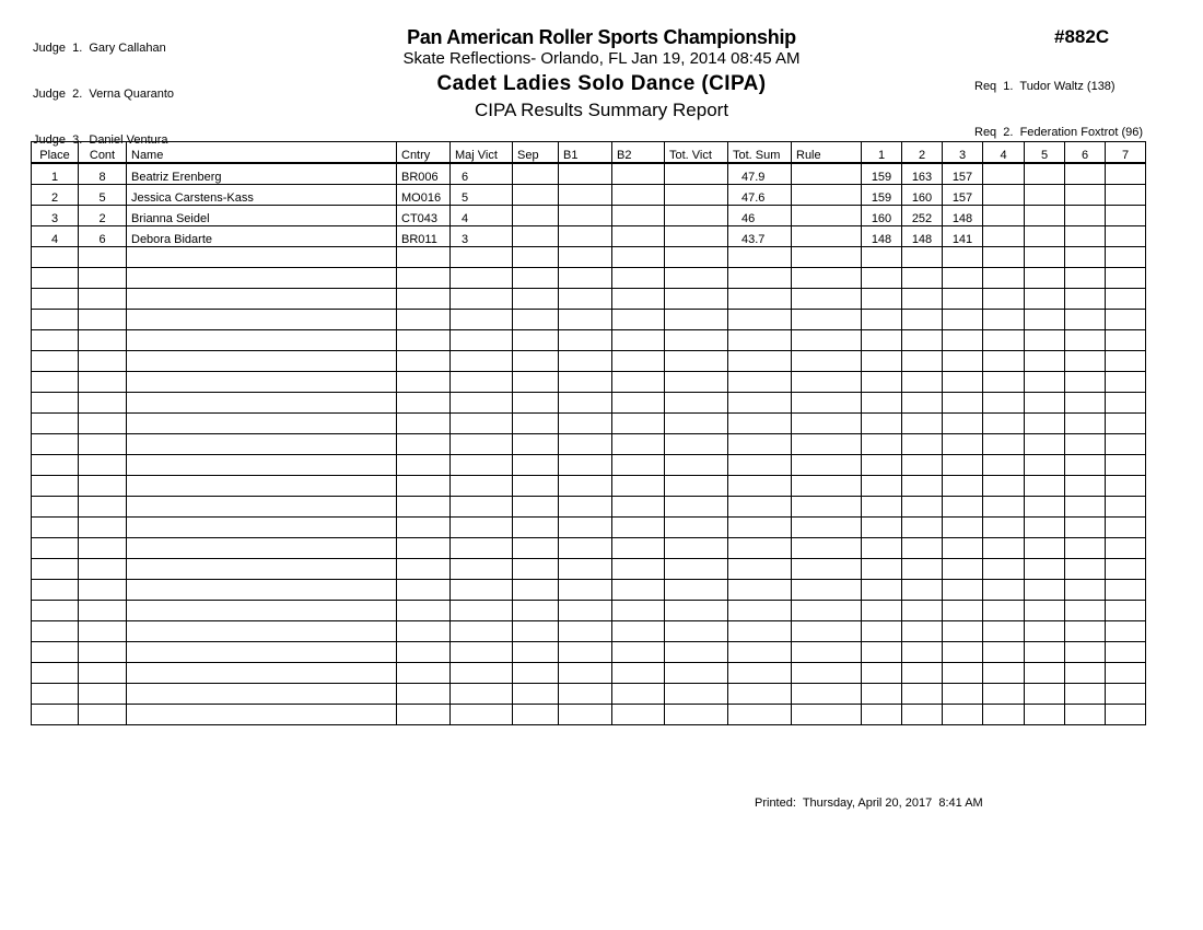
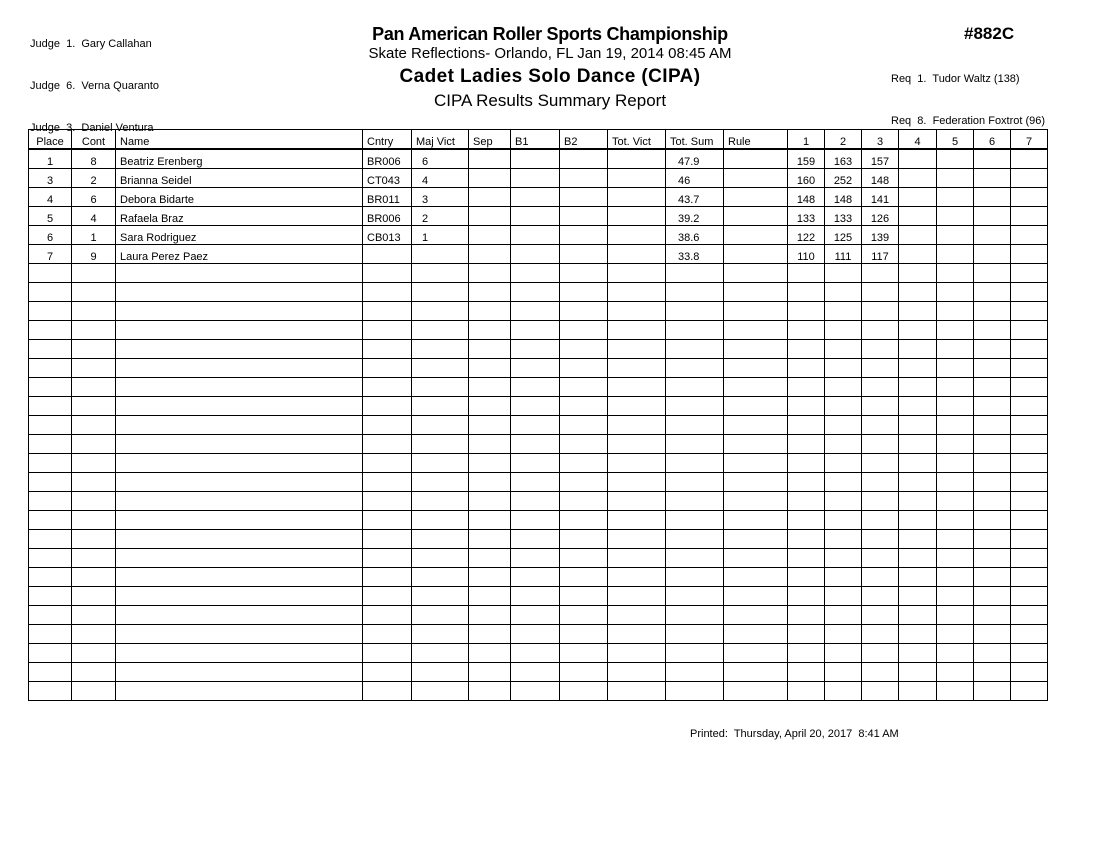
  Judge 1. Gary Callahan
- Judge 2. Verna Quaranto
+ Judge 6. Verna Quaranto
  Judge 3. Daniel Ventura
  Pan American Roller Sports Championship
  Skate Reflections- Orlando, FL Jan 19, 2014 08:45 AM
  Cadet Ladies Solo Dance (CIPA)
  CIPA Results Summary Report
  #882C
  Req 1. Tudor Waltz (138)
- Req 2. Federation Foxtrot (96)
+ Req 8. Federation Foxtrot (96)
  Place	Cont	Name	Cntry	Maj Vict	Sep	B1	B2	Tot. Vict	Tot. Sum	Rule	1	2	3	4	5	6	7
  1	8	Beatriz Erenberg	BR006	6					47.9		159	163	157
- 2	5	Jessica Carstens-Kass	MO016	5					47.6		159	160	157
  3	2	Brianna Seidel	CT043	4					46		160	252	148
  4	6	Debora Bidarte	BR011	3					43.7		148	148	141
+ 5	4	Rafaela Braz	BR006	2					39.2		133	133	126
+ 6	1	Sara Rodriguez	CB013	1					38.6		122	125	139
+ 7	9	Laura Perez Paez							33.8		110	111	117
  Printed: Thursday, April 20, 2017 8:41 AM
